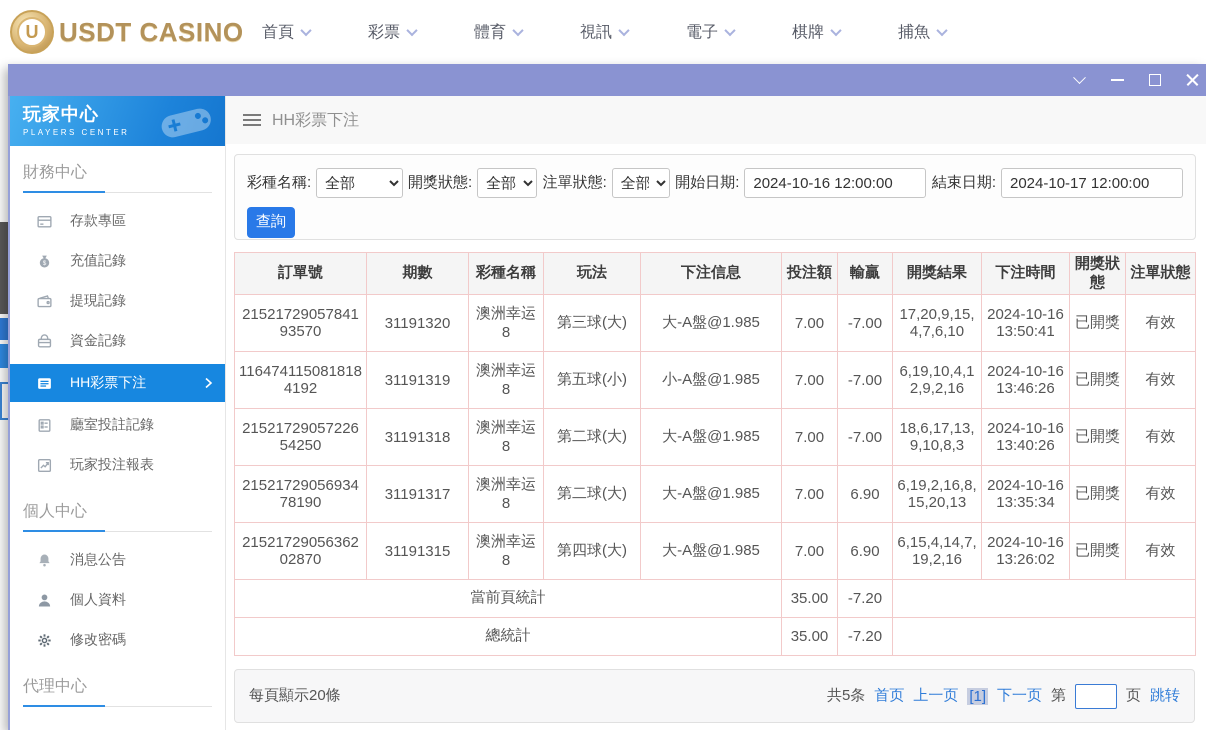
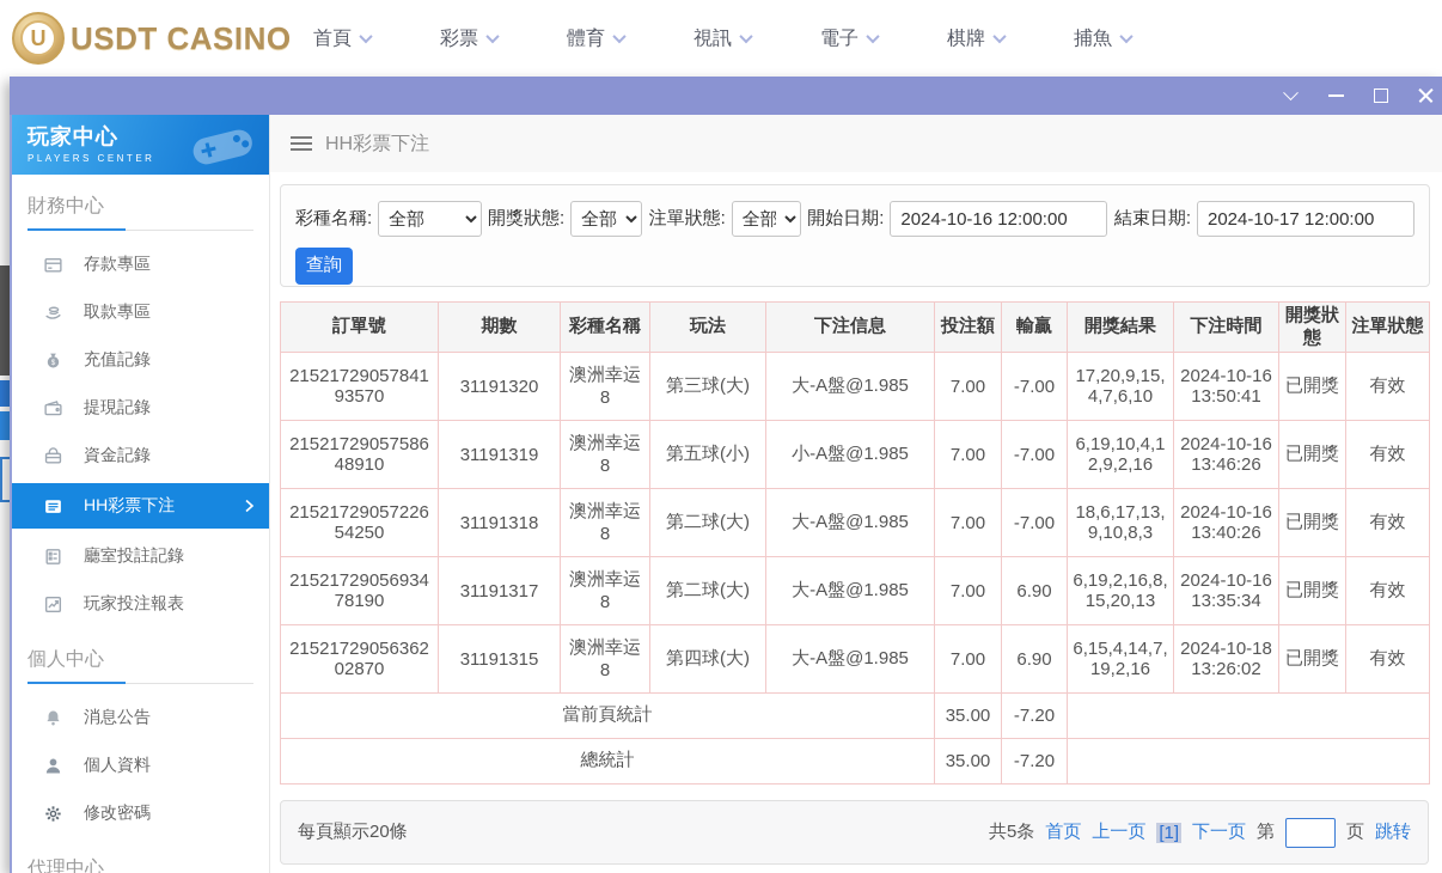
  U
  USDT CASINO
  首頁
  彩票
  體育
  視訊
  電子
  棋牌
  捕魚
  玩家中心
  PLAYERS CENTER
  財務中心
  存款專區
+ 取款專區
  充值記錄
  提現記錄
  資金記錄
  HH彩票下注
  廳室投註記錄
  玩家投注報表
  個人中心
  消息公告
  個人資料
  修改密碼
  代理中心
  HH彩票下注
  彩種名稱:
  全部
  開獎狀態:
  全部
  注單狀態:
  全部
  開始日期:
  2024-10-16 12:00:00
  結束日期:
  2024-10-17 12:00:00
  查詢
  訂單號	期數	彩種名稱	玩法	下注信息	投注額	輸贏	開獎結果	下注時間	開獎狀態	注單狀態
  2152172905784193570	31191320	澳洲幸运8	第三球(大)	大-A盤@1.985	7.00	-7.00	17,20,9,15,4,7,6,10	2024-10-16 13:50:41	已開獎	有效
- 1164741150818184192	31191319	澳洲幸运8	第五球(小)	小-A盤@1.985	7.00	-7.00	6,19,10,4,12,9,2,16	2024-10-16 13:46:26	已開獎	有效
+ 2152172905758648910	31191319	澳洲幸运8	第五球(小)	小-A盤@1.985	7.00	-7.00	6,19,10,4,12,9,2,16	2024-10-16 13:46:26	已開獎	有效
  2152172905722654250	31191318	澳洲幸运8	第二球(大)	大-A盤@1.985	7.00	-7.00	18,6,17,13,9,10,8,3	2024-10-16 13:40:26	已開獎	有效
  2152172905693478190	31191317	澳洲幸运8	第二球(大)	大-A盤@1.985	7.00	6.90	6,19,2,16,8,15,20,13	2024-10-16 13:35:34	已開獎	有效
- 2152172905636202870	31191315	澳洲幸运8	第四球(大)	大-A盤@1.985	7.00	6.90	6,15,4,14,7,19,2,16	2024-10-16 13:26:02	已開獎	有效
+ 2152172905636202870	31191315	澳洲幸运8	第四球(大)	大-A盤@1.985	7.00	6.90	6,15,4,14,7,19,2,16	2024-10-18 13:26:02	已開獎	有效
  當前頁統計	35.00	-7.20
  總統計	35.00	-7.20
  每頁顯示20條
  共5条
  首页
  上一页
  [1]
  下一页
  第
  页
  跳转
